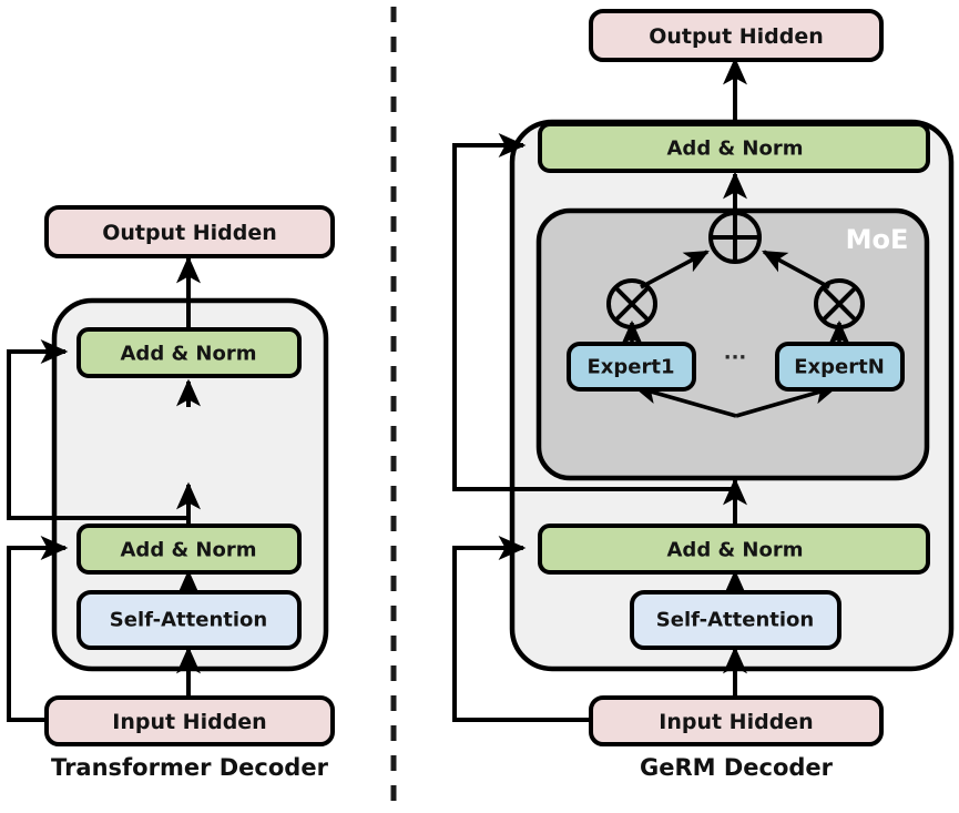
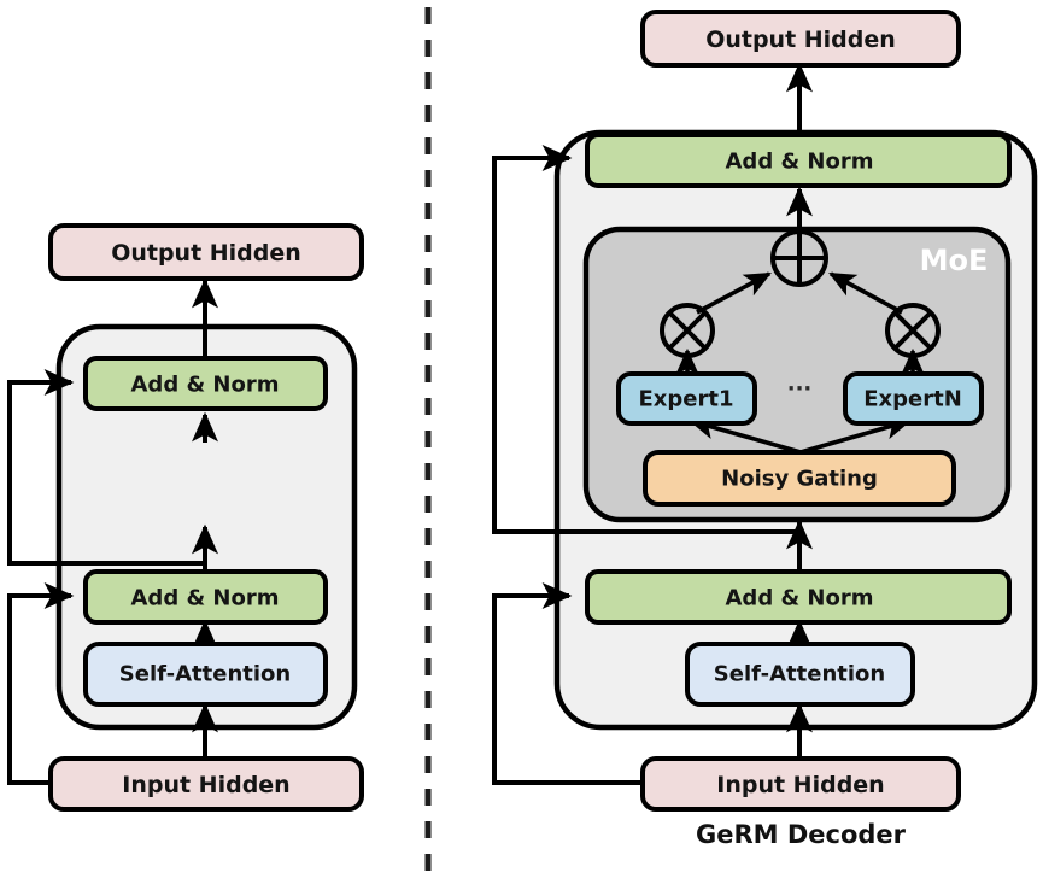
  Output Hidden
  Add & Norm
  Add & Norm
  Self-Attention
  Input Hidden
- Transformer Decoder
  MoE
  Expert1
  ExpertN
  ...
+ Noisy Gating
  Output Hidden
  Add & Norm
  Add & Norm
  Self-Attention
  Input Hidden
  GeRM Decoder
